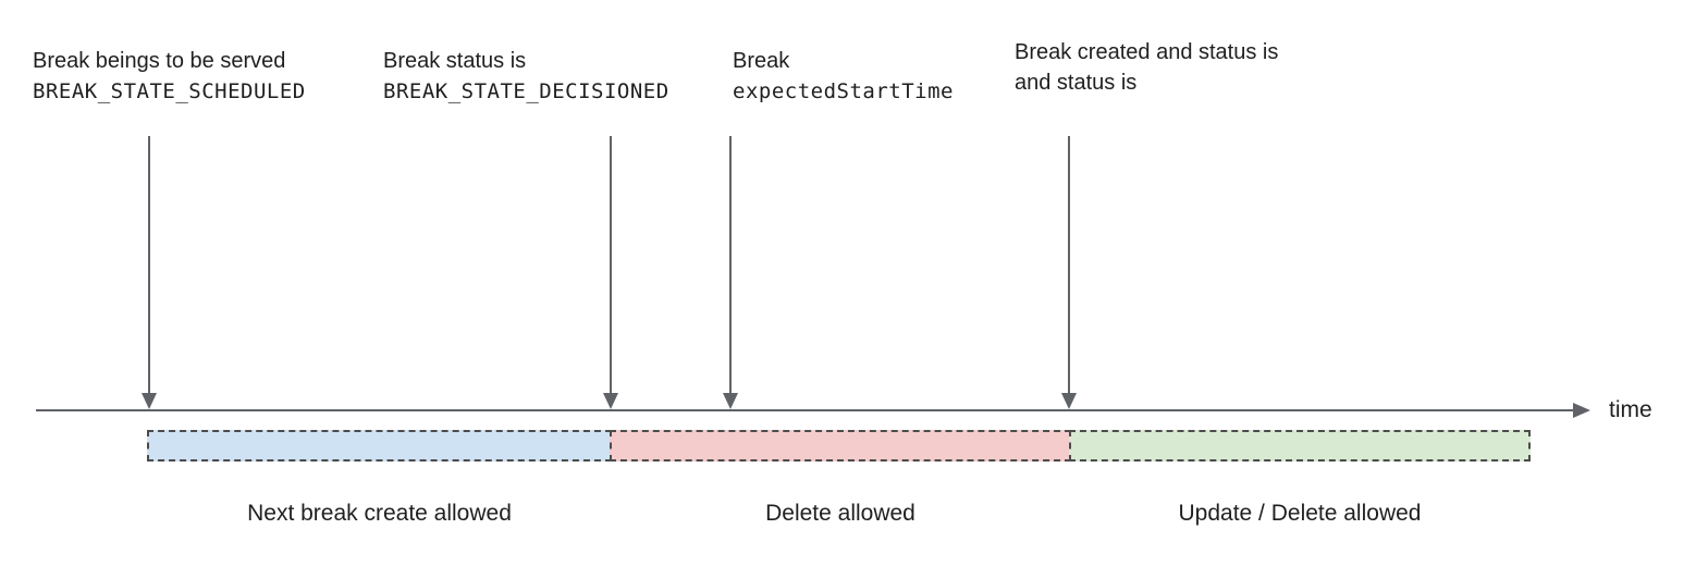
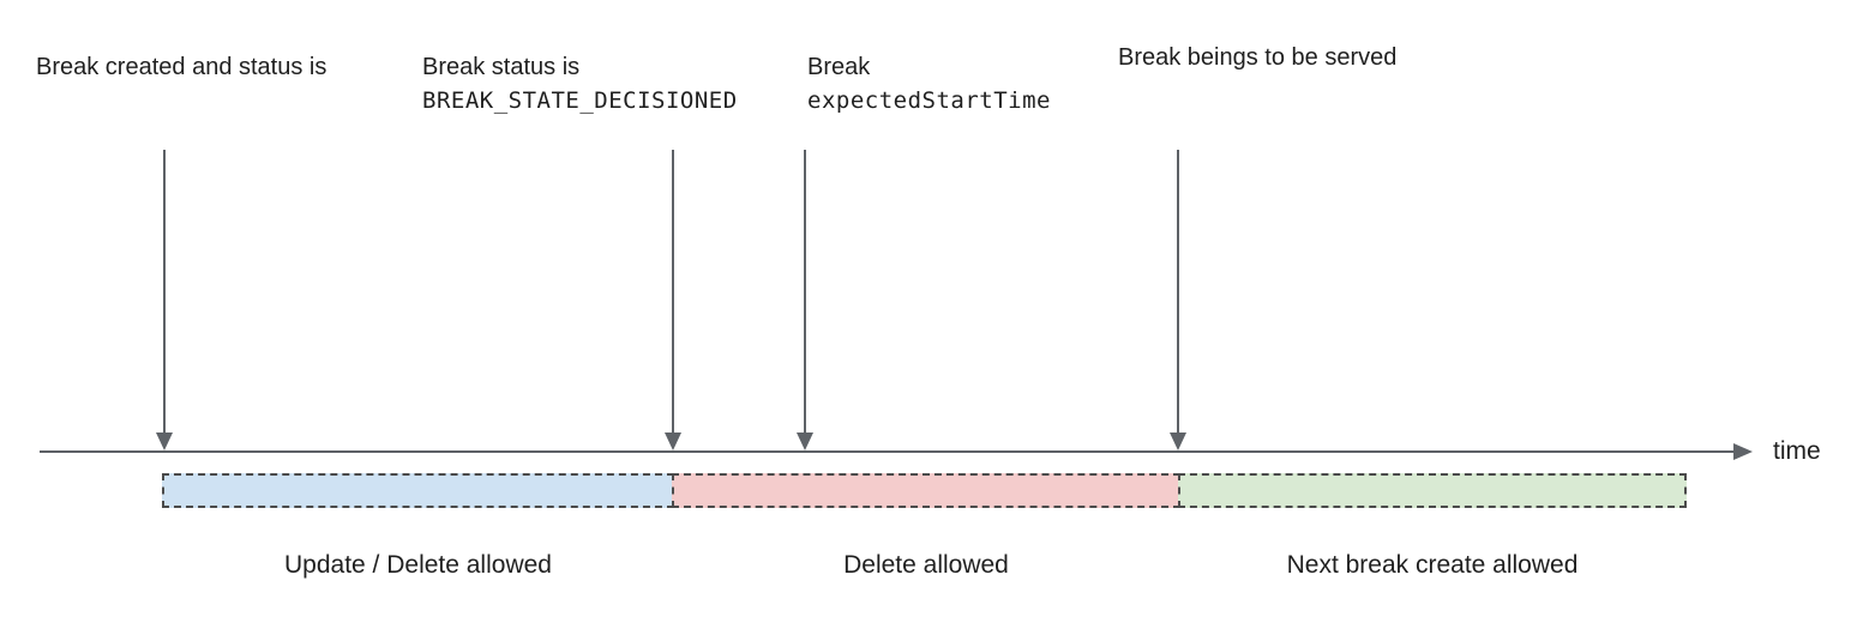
- Break beings to be served
+ Break created and status is
- BREAK_STATE_SCHEDULED
  Break status is
  BREAK_STATE_DECISIONED
  Break
  expectedStartTime
- Break created and status is
+ Break beings to be served
- and status is
  time
- Next break create allowed
+ Update / Delete allowed
  Delete allowed
- Update / Delete allowed
+ Next break create allowed
